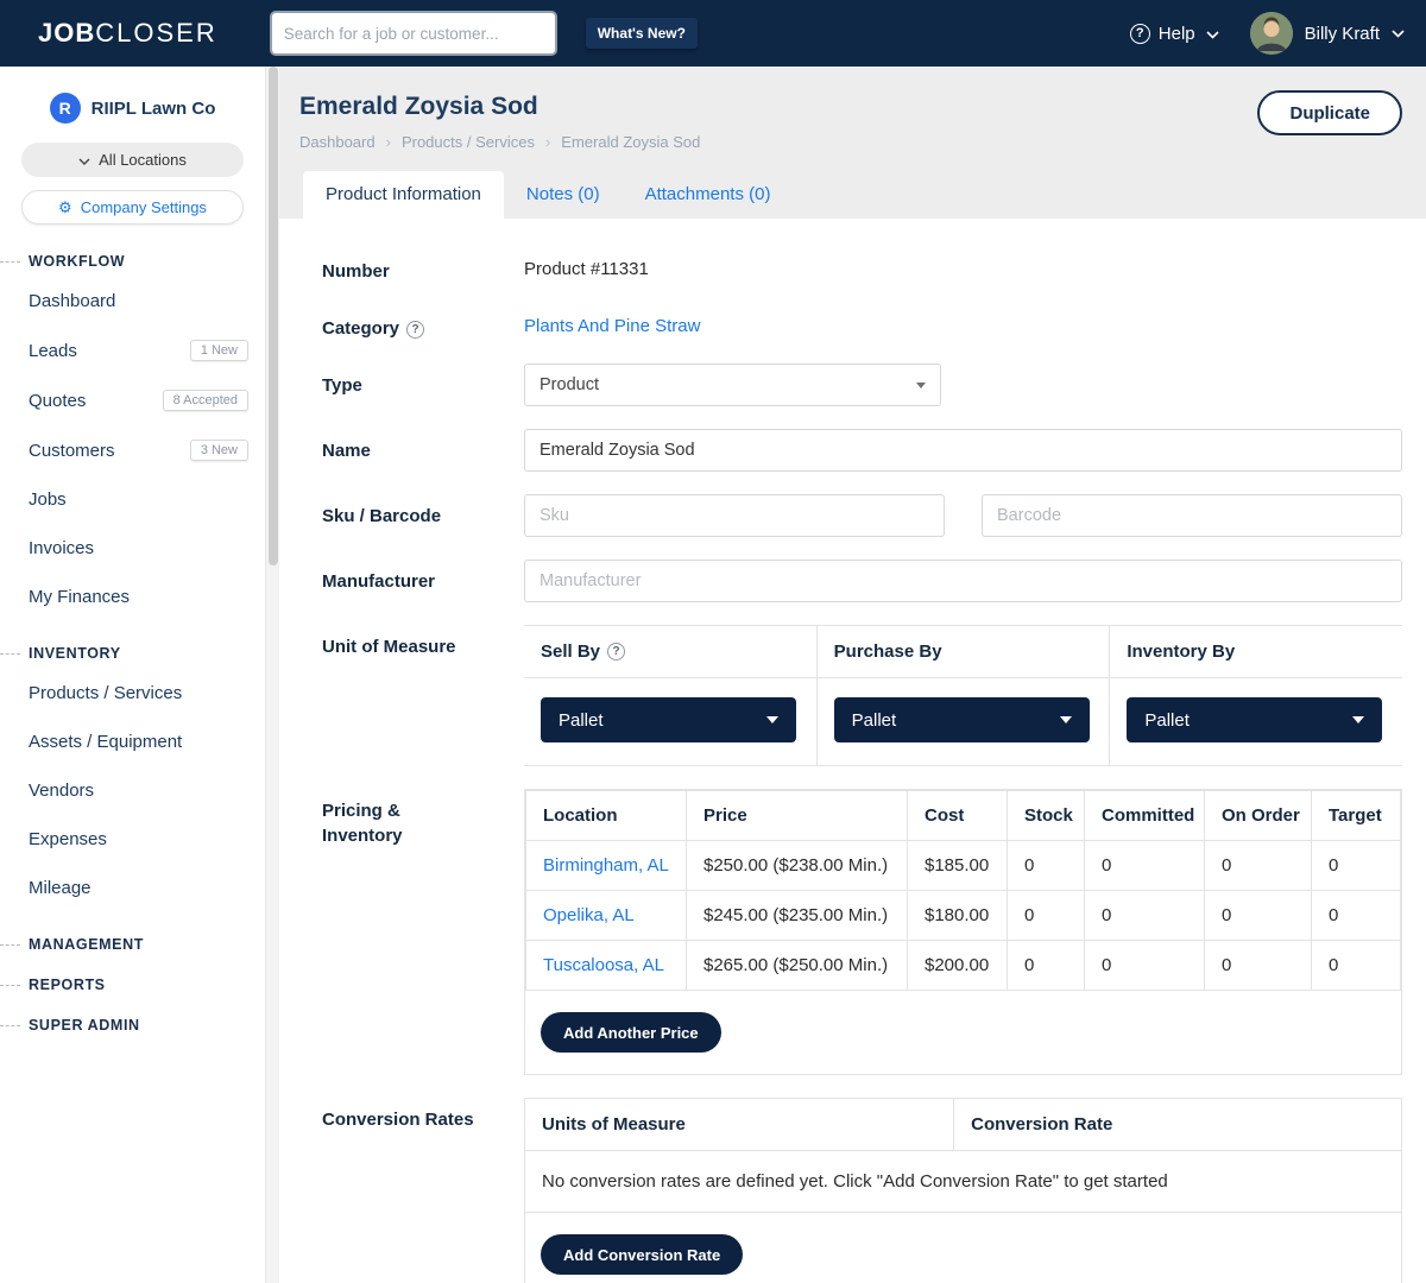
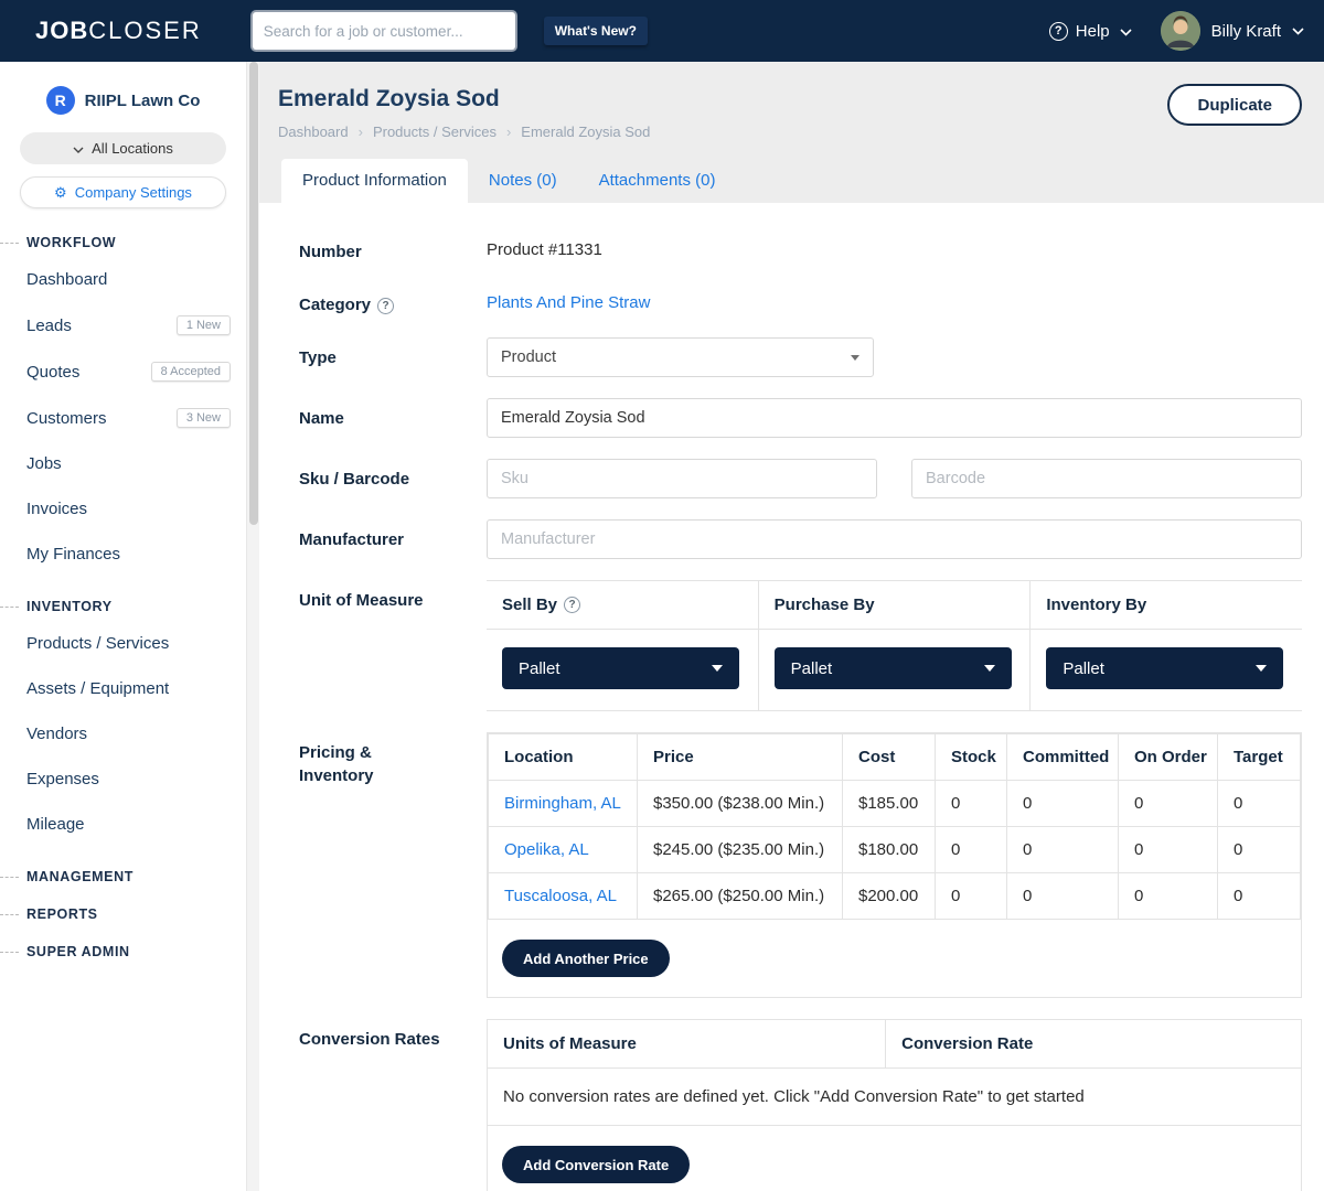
  JOBCLOSER
  Search for a job or customer...
  What's New?
  ?
  Help
  Billy Kraft
  R
  RIIPL Lawn Co
  All Locations
  ⚙
  Company Settings
  WORKFLOW
  Dashboard
  Leads
  1 New
  Quotes
  8 Accepted
  Customers
  3 New
  Jobs
  Invoices
  My Finances
  INVENTORY
  Products / Services
  Assets / Equipment
  Vendors
  Expenses
  Mileage
  MANAGEMENT
  REPORTS
  SUPER ADMIN
  Emerald Zoysia Sod
  Dashboard
  ›
  Products / Services
  ›
  Emerald Zoysia Sod
  Duplicate
  Product Information
  Notes (0)
  Attachments (0)
  Number
  Product #11331
  Category ?
  Plants And Pine Straw
  Type
  Product
  Name
  Emerald Zoysia Sod
  Sku / Barcode
  Sku
  Barcode
  Manufacturer
  Manufacturer
  Unit of Measure
  Sell By
  ?
  Pallet
  Purchase By
  Pallet
  Inventory By
  Pallet
  Pricing & Inventory
  Location	Price	Cost	Stock	Committed	On Order	Target
- Birmingham, AL	$250.00 ($238.00 Min.)	$185.00	0	0	0	0
+ Birmingham, AL	$350.00 ($238.00 Min.)	$185.00	0	0	0	0
  Opelika, AL	$245.00 ($235.00 Min.)	$180.00	0	0	0	0
  Tuscaloosa, AL	$265.00 ($250.00 Min.)	$200.00	0	0	0	0
  Add Another Price
  Conversion Rates
  Units of Measure
  Conversion Rate
  No conversion rates are defined yet. Click "Add Conversion Rate" to get started
  Add Conversion Rate
